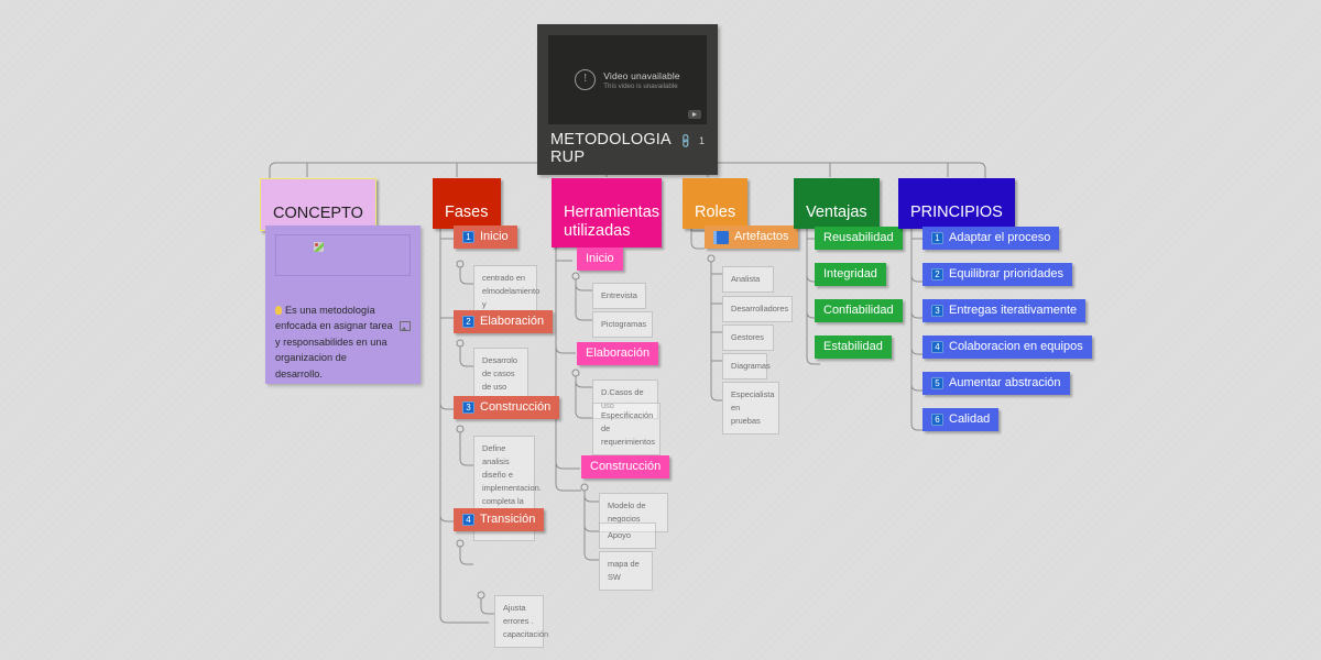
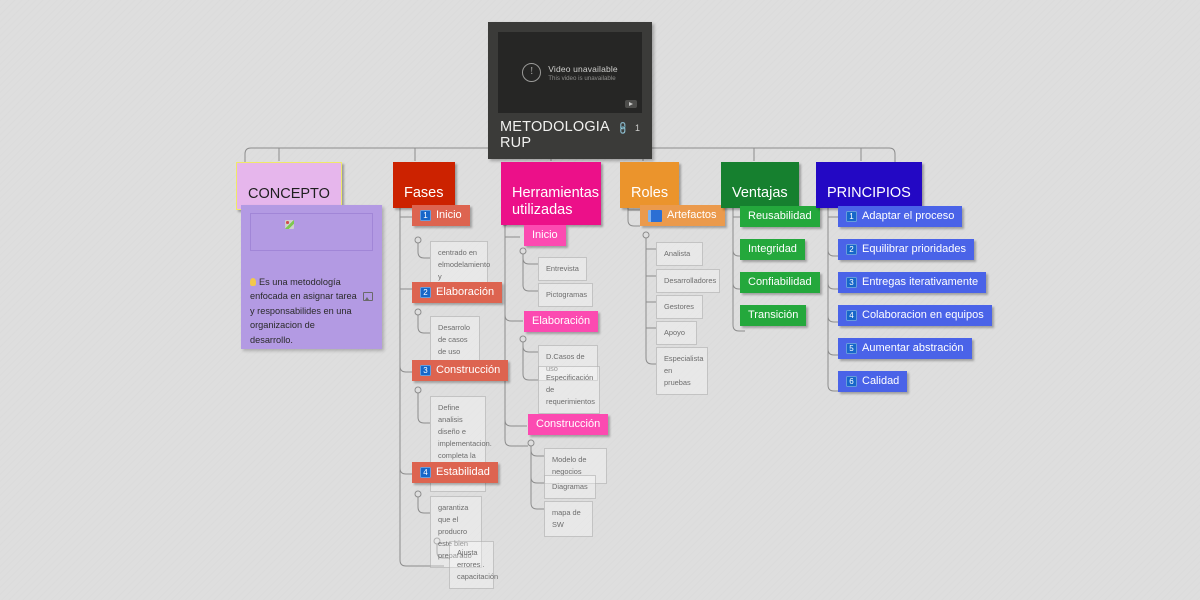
  !
  Video unavailable
  METODOLOGIA RUP
  1
  CONCEPTO
  Es una metodología enfocada en asignar tarea y responsabilides en una organizacion de desarrollo.
  Fases
  1
  Inicio
  2
  Elaboración
  Desarrolo de casos de uso
  3
  Construcción
  4
- Transición
+ Estabilidad
+ garantiza que el producro este bien preparado
  Ajusta errores . capacitación
  Herramientas utilizadas
  Inicio
  Entrevista
  Pictogramas
  Elaboración
  D.Casos de uso
  Especificación de requerimientos
  Construcción
  Modelo de negocios
- Apoyo
+ Diagramas
  mapa de SW
  Roles
  Artefactos
  Analista
  Desarrolladores
  Gestores
- Diagramas
+ Apoyo
  Especialista en pruebas
  Ventajas
  Reusabilidad
  Integridad
  Confiabilidad
- Estabilidad
+ Transición
  PRINCIPIOS
  1
  Adaptar el proceso
  2
  Equilibrar prioridades
  3
  Entregas iterativamente
  4
  Colaboracion en equipos
  5
  Aumentar abstración
  6
  Calidad
